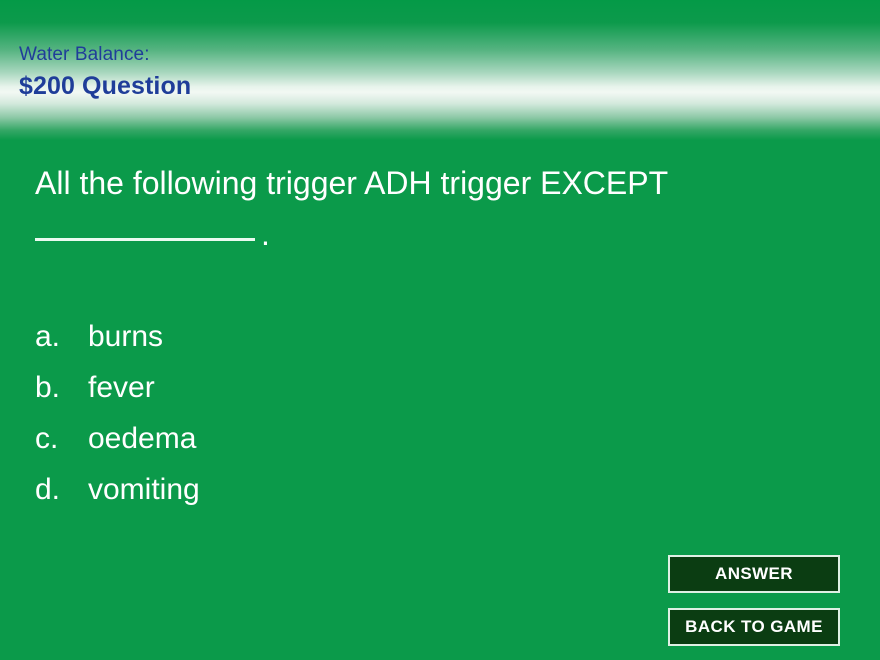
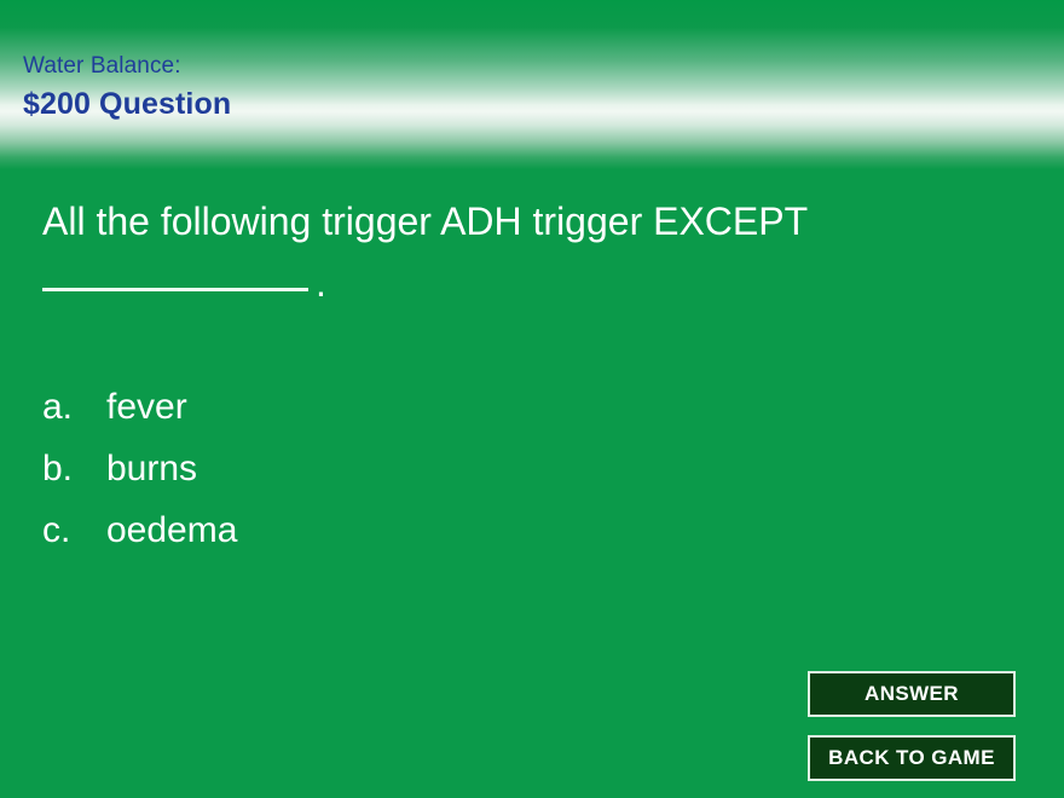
  Water Balance:
  $200 Question
  All the following trigger ADH trigger EXCEPT
  .
  a.
- burns
+ fever
  b.
- fever
+ burns
  c.
  oedema
- d.
- vomiting
  ANSWER
  BACK TO GAME
